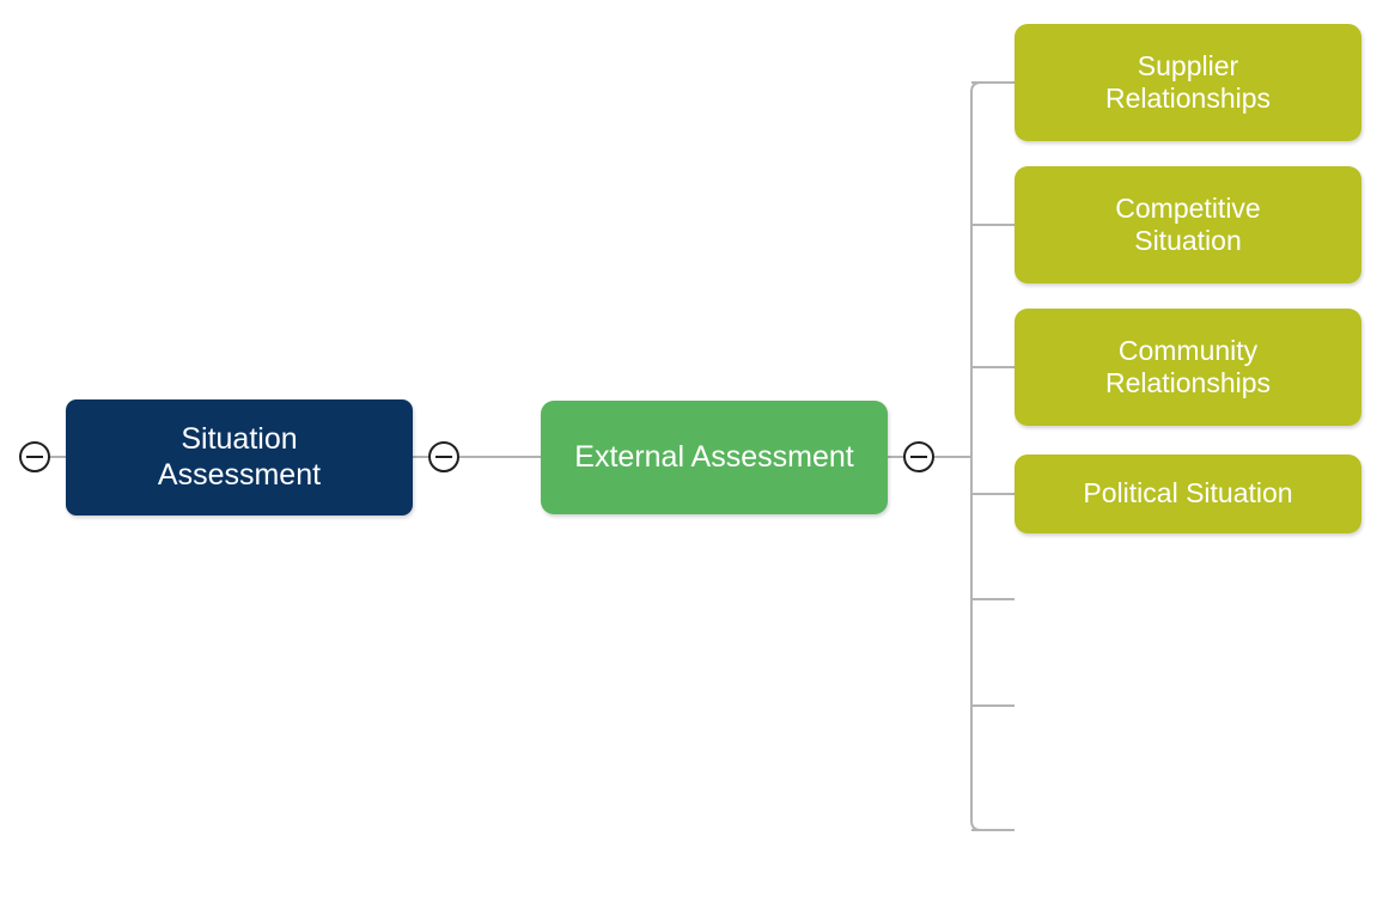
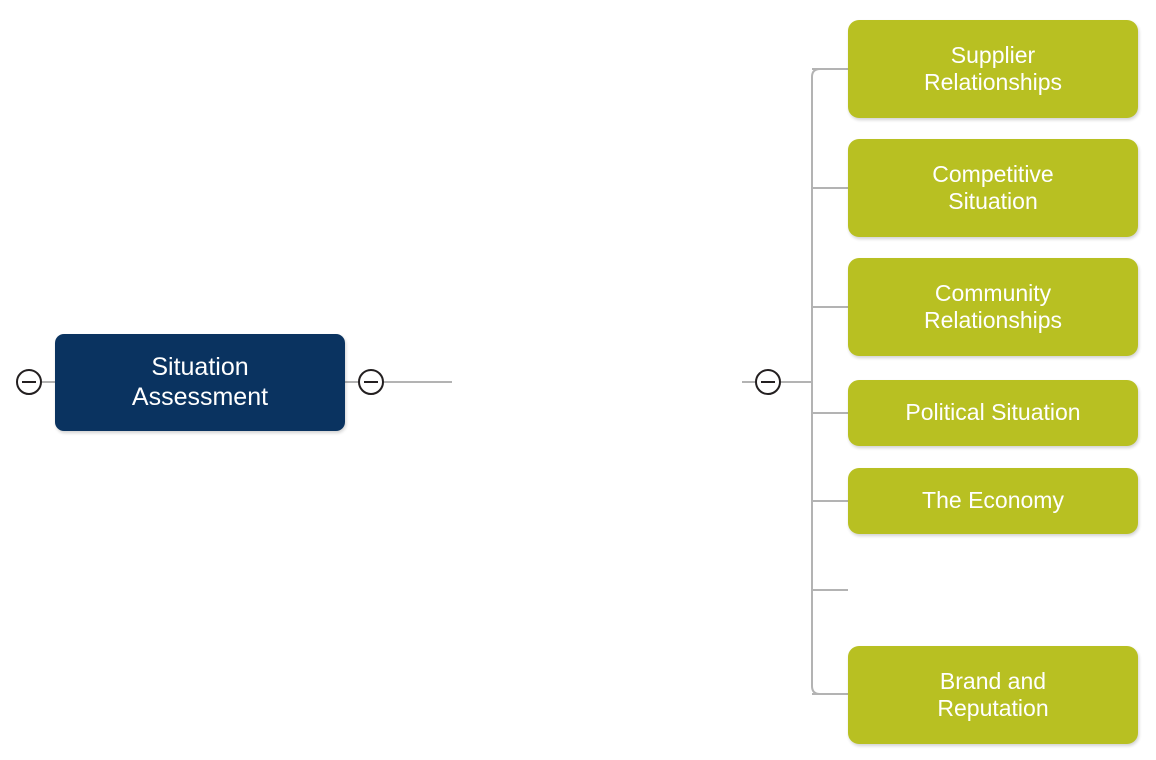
  Situation
  Assessment
- External Assessment
  Supplier
  Relationships
  Competitive
  Situation
  Community
  Relationships
  Political Situation
+ The Economy
+ Brand and
+ Reputation
